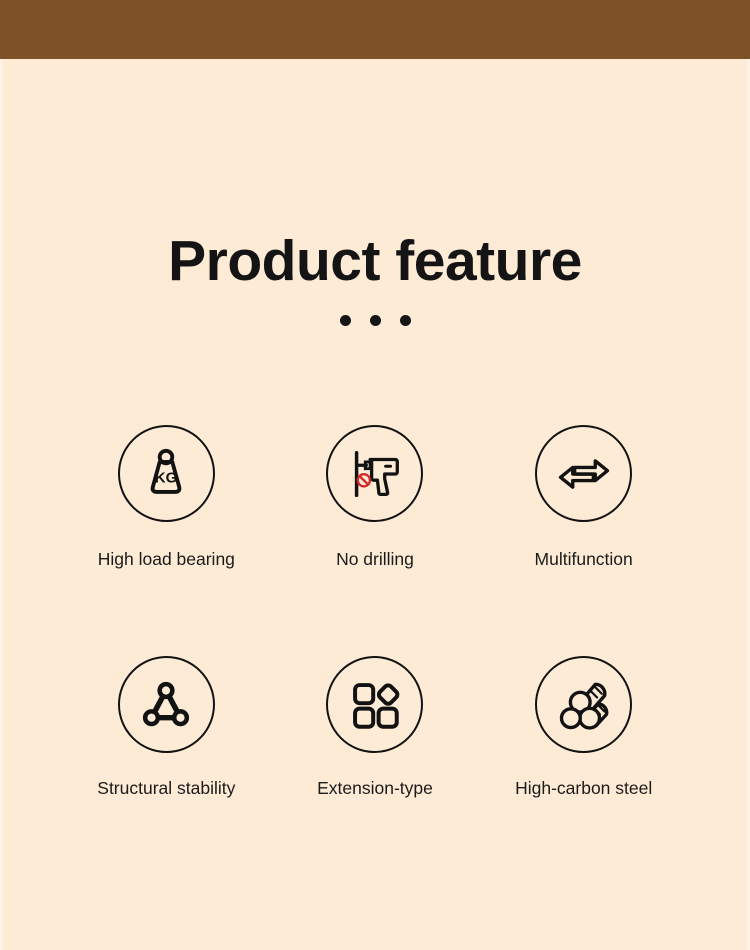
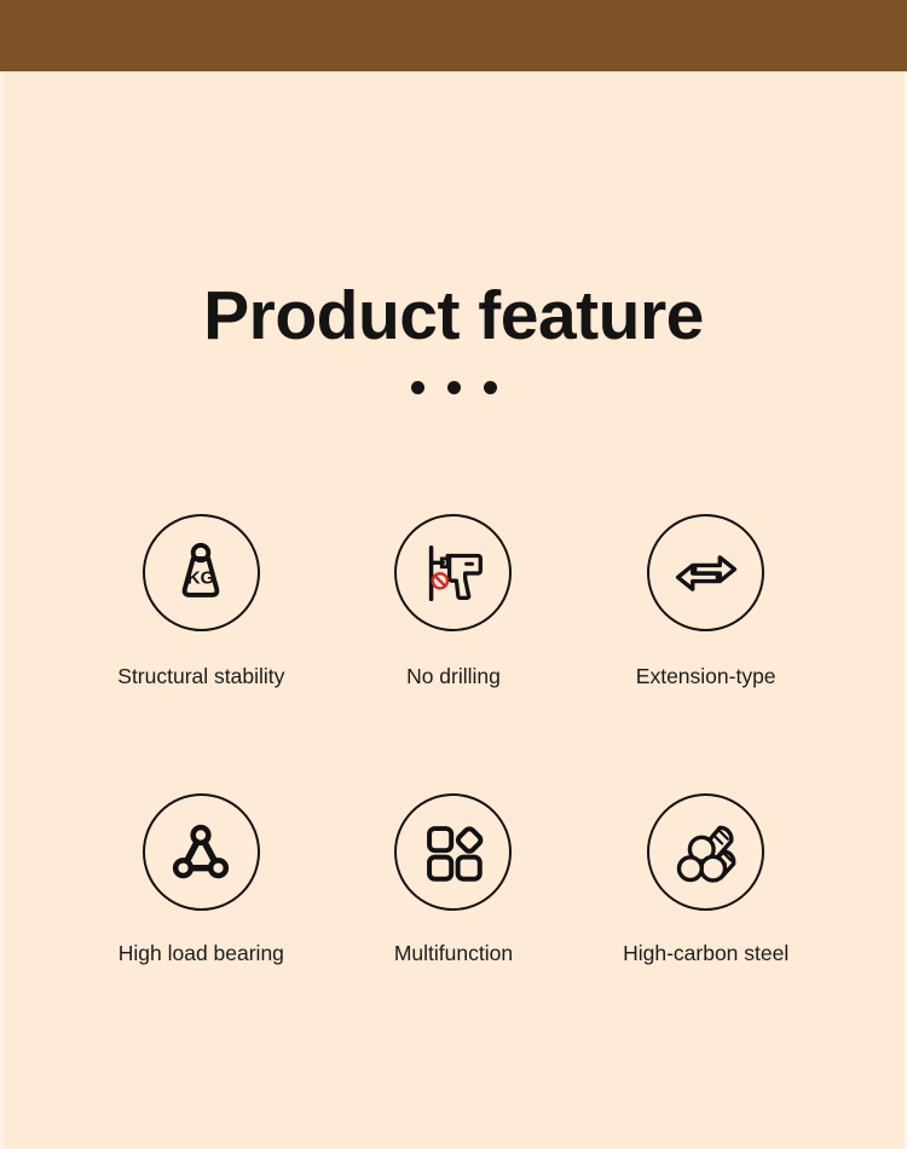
  Product feature
  KG
- High load bearing
+ Structural stability
  No drilling
- Multifunction
+ Extension-type
- Structural stability
+ High load bearing
- Extension-type
+ Multifunction
  High-carbon steel
